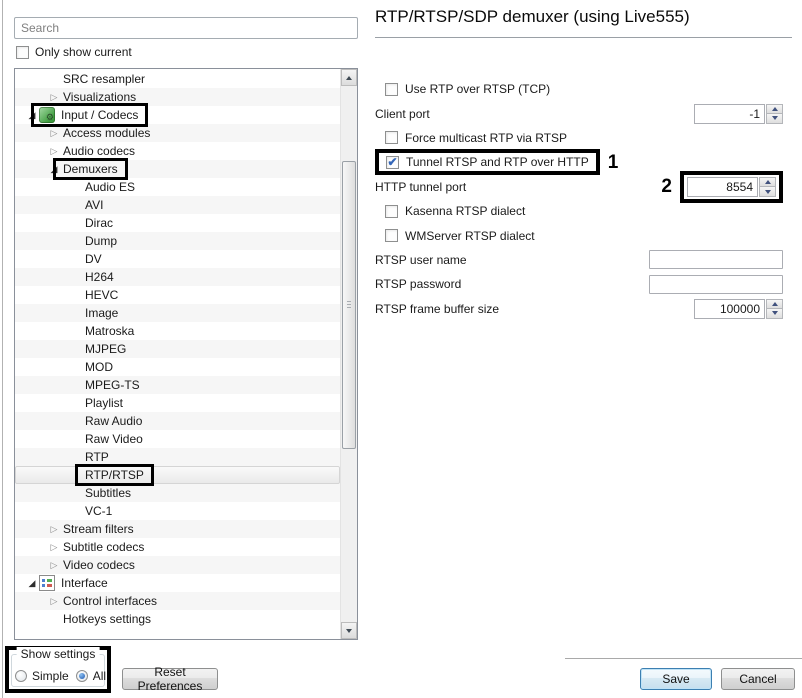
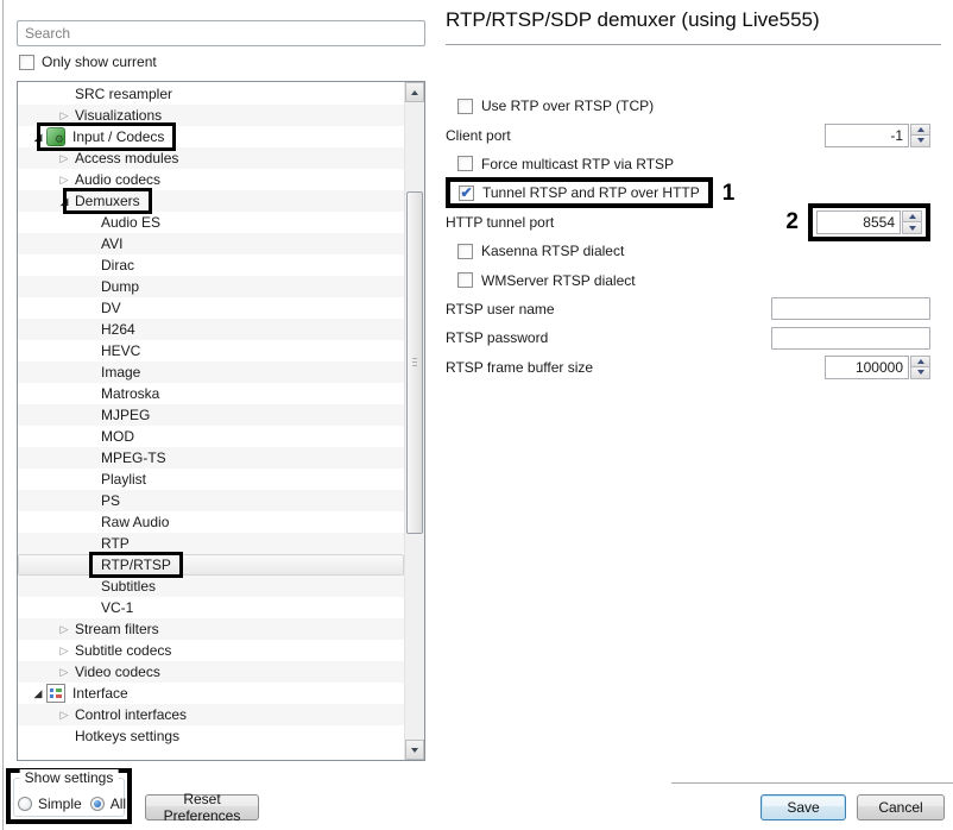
  Search
  Only show current
  SRC resampler
  ▷
  Visualizations
  ◢
  ⚙
  Input / Codecs
  ▷
  Access modules
  ▷
  Audio codecs
  ◢
  Demuxers
  Audio ES
  AVI
  Dirac
  Dump
  DV
  H264
  HEVC
  Image
  Matroska
  MJPEG
  MOD
  MPEG-TS
  Playlist
+ PS
  Raw Audio
- Raw Video
  RTP
  RTP/RTSP
  Subtitles
  VC-1
  ▷
  Stream filters
  ▷
  Subtitle codecs
  ▷
  Video codecs
  ◢
  Interface
  ▷
  Control interfaces
  Hotkeys settings
  RTP/RTSP/SDP demuxer (using Live555)
  Use RTP over RTSP (TCP)
  Client port
  -1
  Force multicast RTP via RTSP
  ✔
  Tunnel RTSP and RTP over HTTP
  1
  HTTP tunnel port
  2
  8554
  Kasenna RTSP dialect
  WMServer RTSP dialect
  RTSP user name
  RTSP password
  RTSP frame buffer size
  100000
  Show settings
  Simple
  All
  Reset Preferences
  Save
  Cancel
